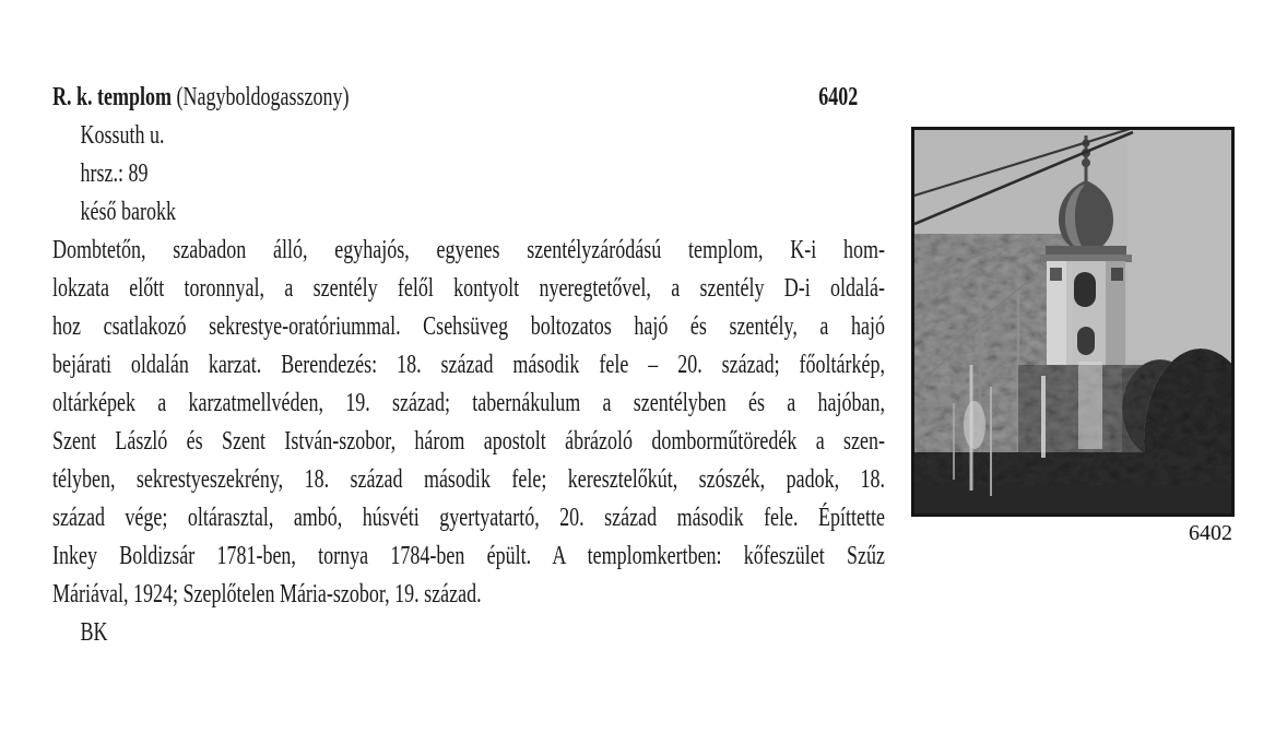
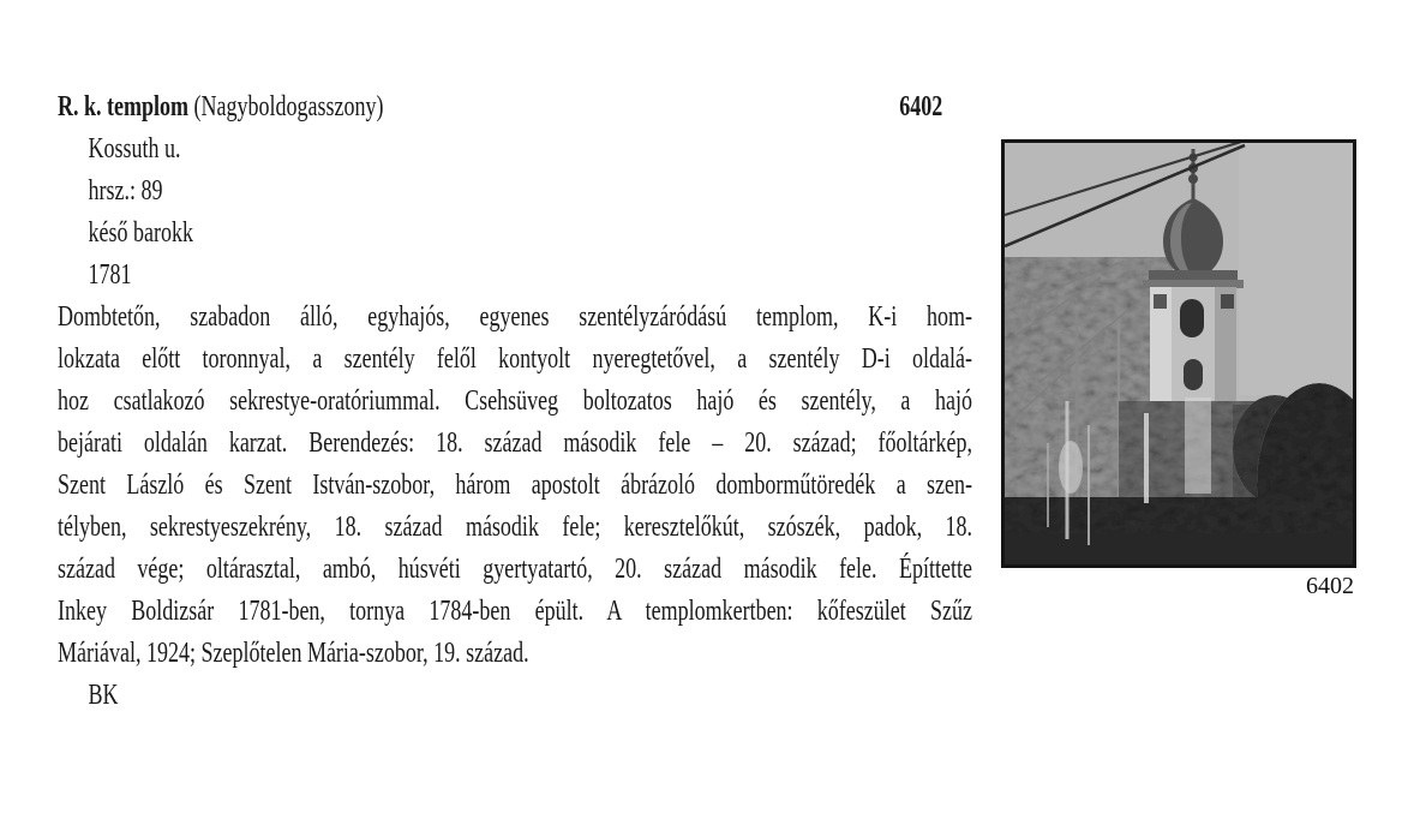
  R. k. templom (Nagyboldogasszony)
  6402
  Kossuth u.
  hrsz.: 89
  késő barokk
+ 1781
  Dombtetőn, szabadon álló, egyhajós, egyenes szentélyzáródású templom, K-i hom-
  lokzata előtt toronnyal, a szentély felől kontyolt nyeregtetővel, a szentély D-i oldalá-
  hoz csatlakozó sekrestye-oratóriummal. Csehsüveg boltozatos hajó és szentély, a hajó
  bejárati oldalán karzat. Berendezés: 18. század második fele – 20. század; főoltárkép,
- oltárképek a karzatmellvéden, 19. század; tabernákulum a szentélyben és a hajóban,
  Szent László és Szent István-szobor, három apostolt ábrázoló domborműtöredék a szen-
  télyben, sekrestyeszekrény, 18. század második fele; keresztelőkút, szószék, padok, 18.
  század vége; oltárasztal, ambó, húsvéti gyertyatartó, 20. század második fele. Építtette
  Inkey Boldizsár 1781-ben, tornya 1784-ben épült. A templomkertben: kőfeszület Szűz
  Máriával, 1924; Szeplőtelen Mária-szobor, 19. század.
  BK
  6402
